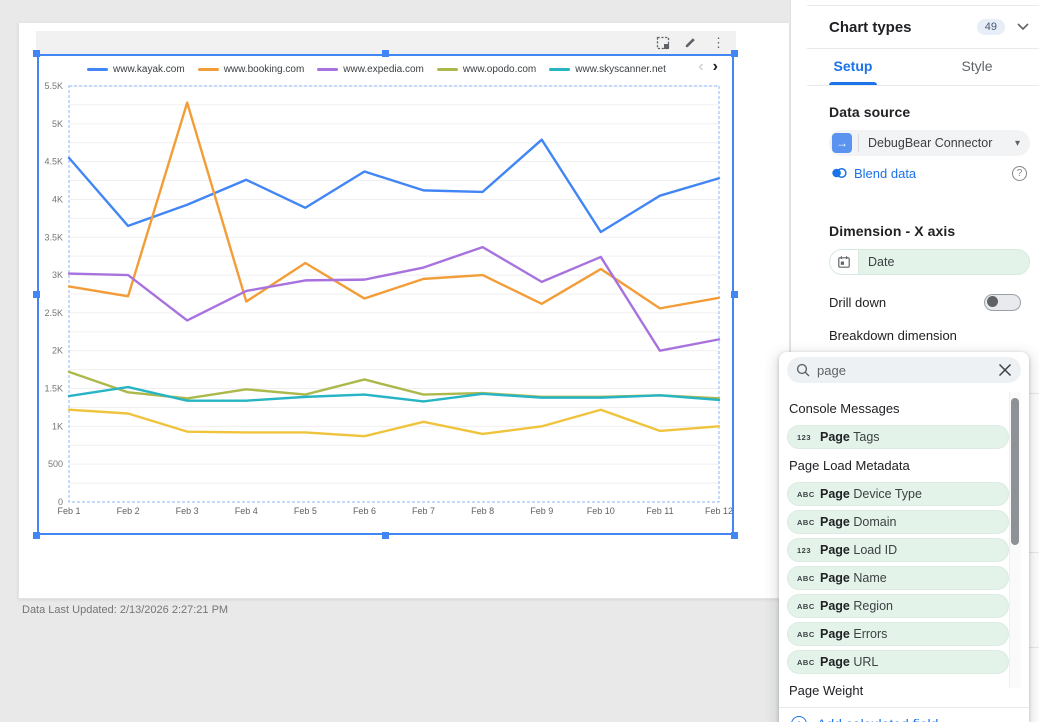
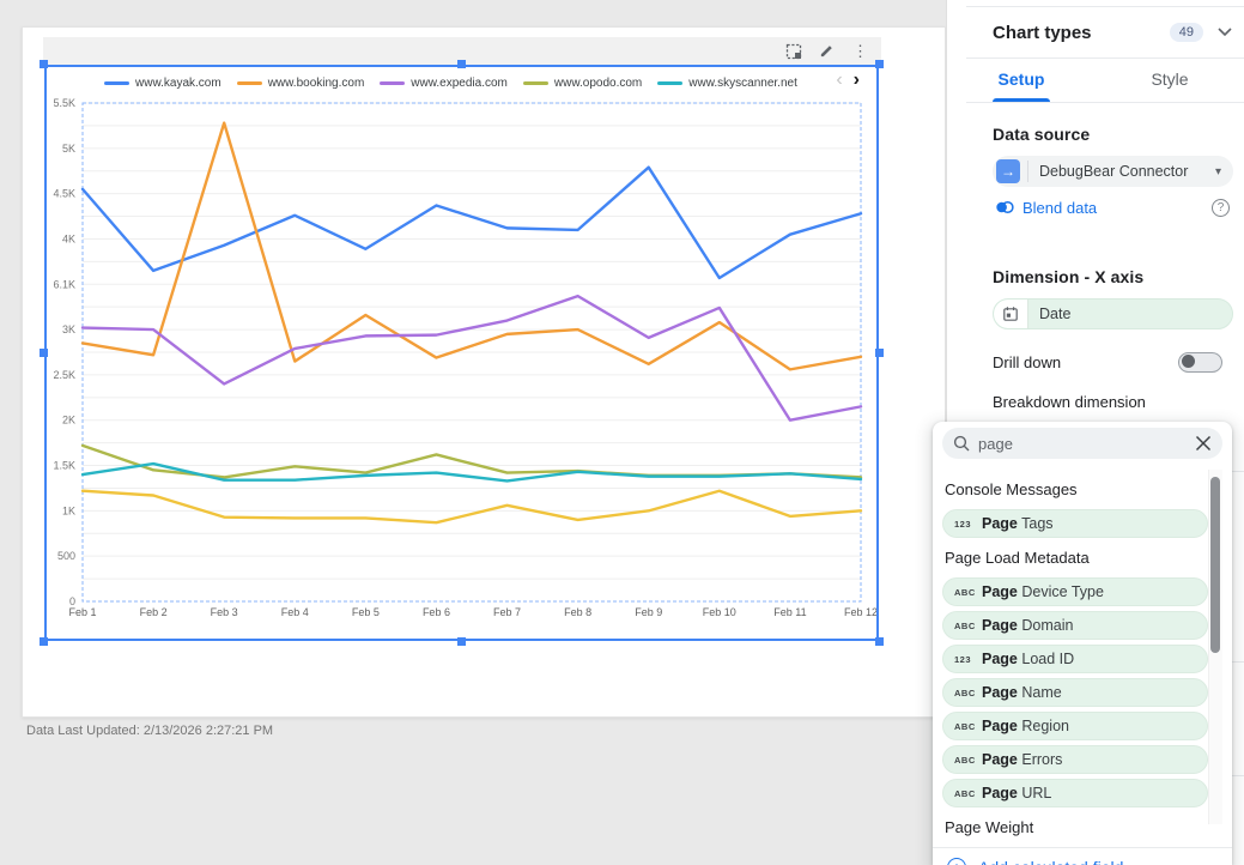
  ⋮
  0
  500
  1K
  1.5K
  2K
  2.5K
  3K
- 3.5K
+ 6.1K
  4K
  4.5K
  5K
  5.5K
  Feb 1
  Feb 2
  Feb 3
  Feb 4
  Feb 5
  Feb 6
  Feb 7
  Feb 8
  Feb 9
  Feb 10
  Feb 11
  Feb 12
  www.kayak.com
  www.booking.com
  www.expedia.com
  www.opodo.com
  www.skyscanner.net
  ‹
  ›
  Data Last Updated: 2/13/2026 2:27:21 PM
  Chart types
  49
  Setup
  Style
  Data source
  →
  DebugBear Connector
  ▾
  Blend data
  ?
  Dimension - X axis
  Date
  Drill down
  Breakdown dimension
  page
  Console Messages
  123
  Page
  Tags
  Page Load Metadata
  ABC
  Page
  Device Type
  ABC
  Page
  Domain
  123
  Page
  Load ID
  ABC
  Page
  Name
  ABC
  Page
  Region
  ABC
  Page
  Errors
  ABC
  Page
  URL
  Page Weight
